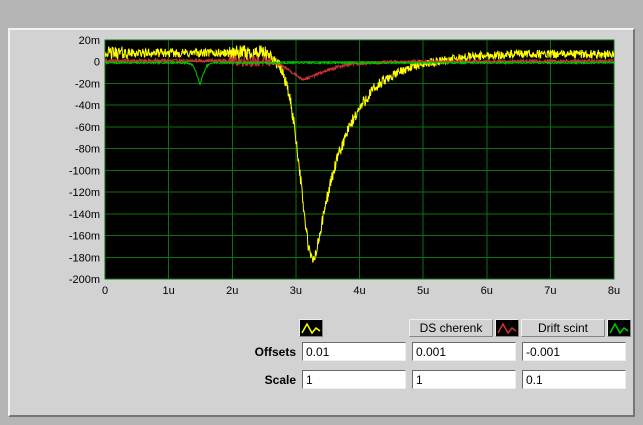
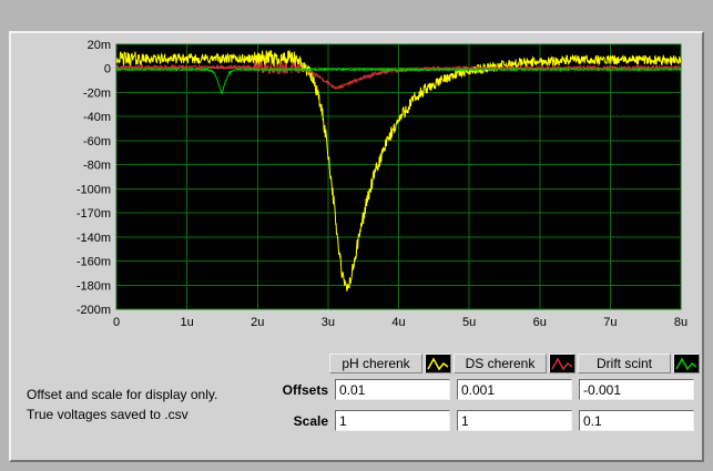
  20m
  0
  -20m
  -40m
  -60m
  -80m
  -100m
- -120m
+ -170m
  -140m
  -160m
  -180m
  -200m
  0
  1u
  2u
  3u
  4u
  5u
  6u
  7u
  8u
+ pH cherenk
  DS cherenk
  Drift scint
  Offsets
  0.01
  0.001
  -0.001
  Scale
  1
  1
  0.1
+ Offset and scale for display only.
+ True voltages saved to .csv
